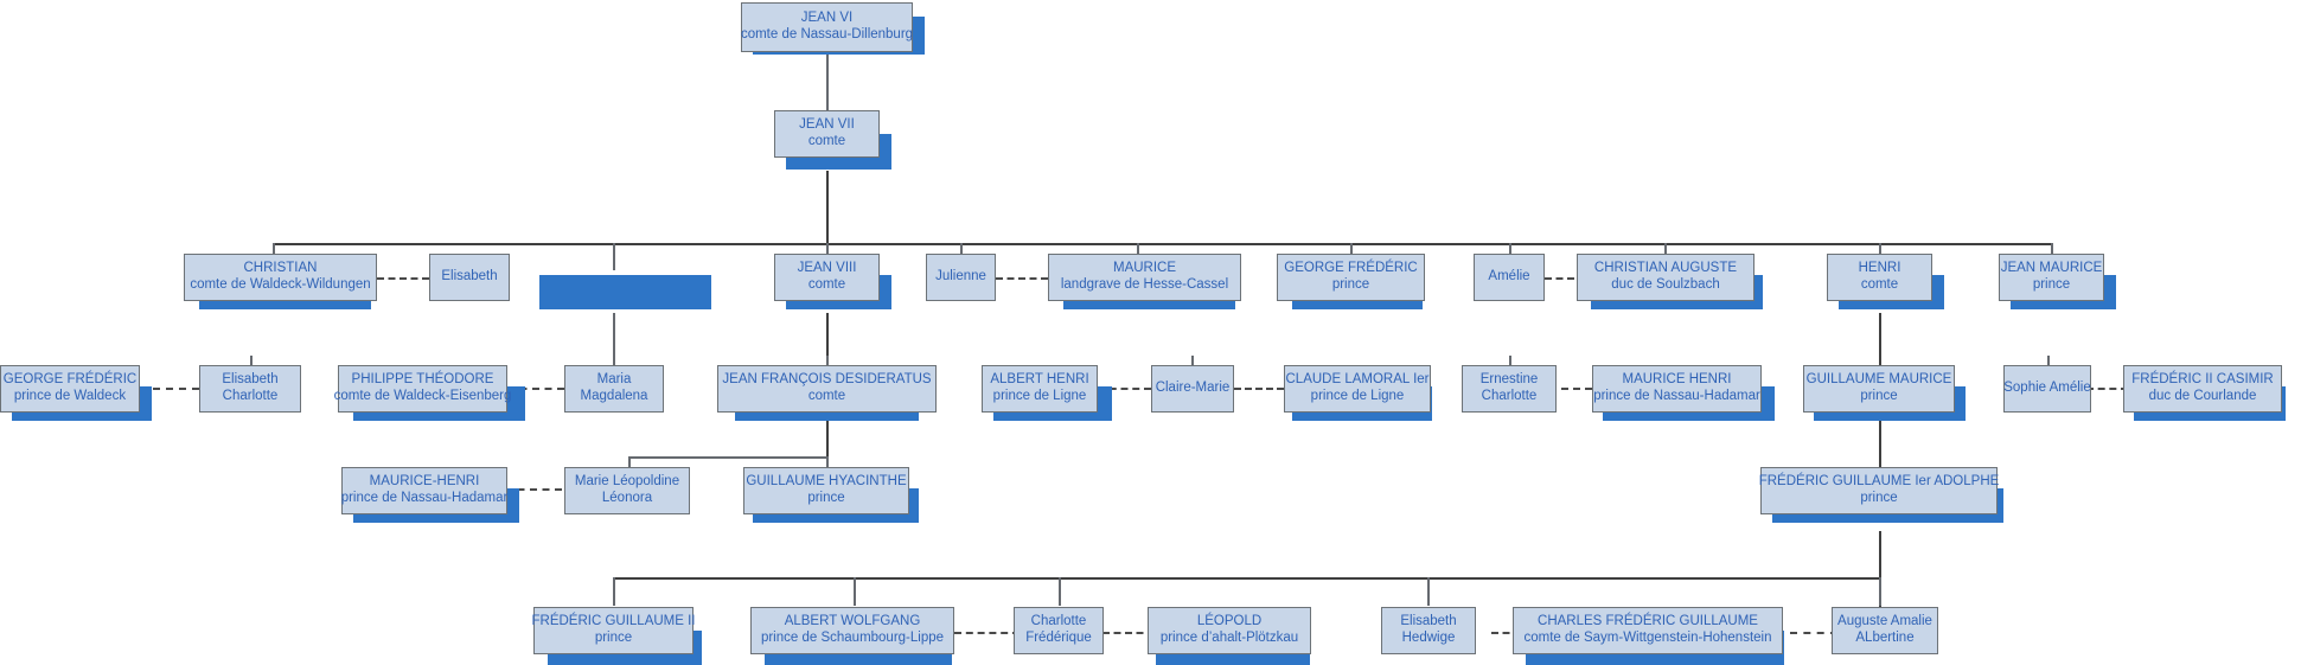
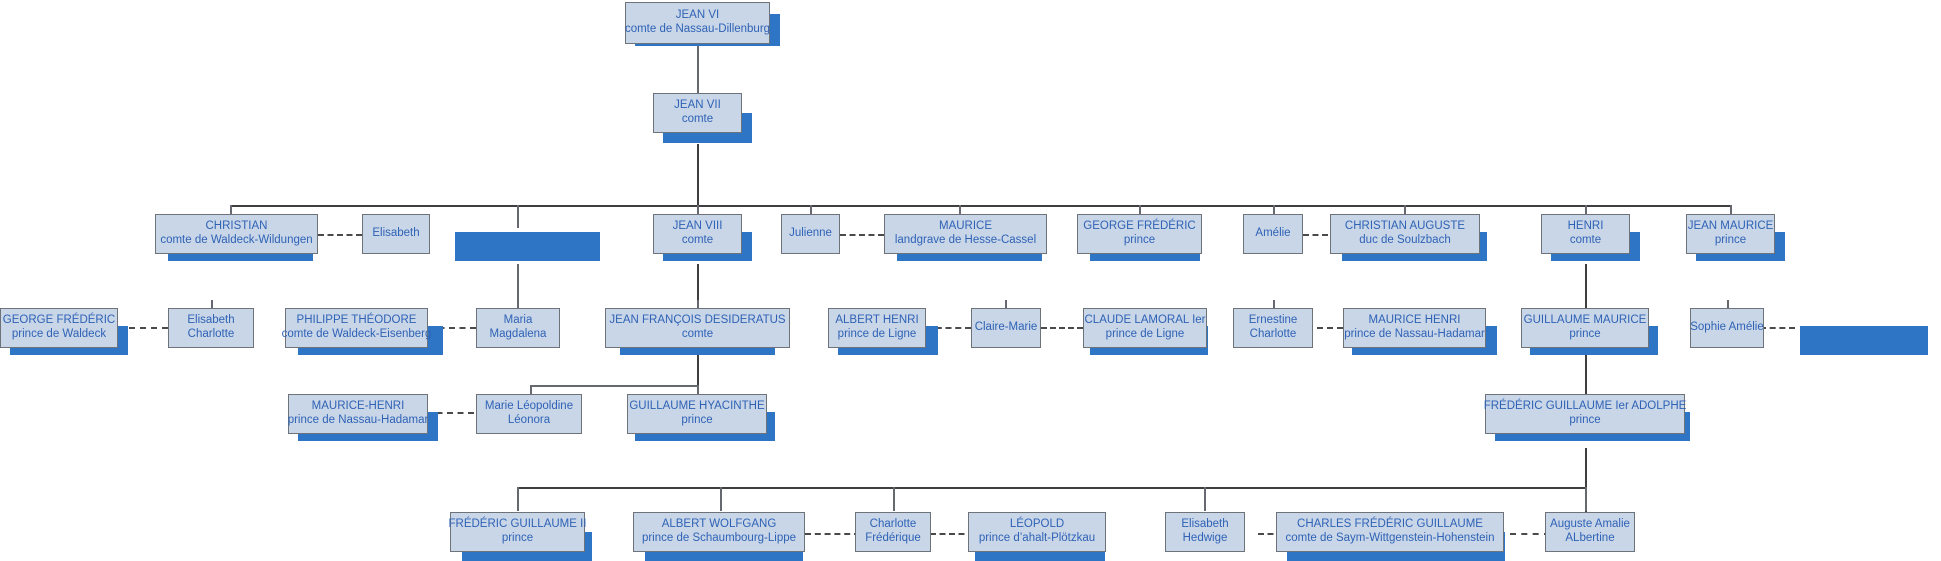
  JEAN VI
  comte de Nassau-Dillenburg
  JEAN VII
  comte
  CHRISTIAN
  comte de Waldeck-Wildungen
  Elisabeth
  JEAN VIII
  comte
  Julienne
  MAURICE
  landgrave de Hesse-Cassel
  GEORGE FRÉDÉRIC
  prince
  Amélie
  CHRISTIAN AUGUSTE
  duc de Soulzbach
  HENRI
  comte
  JEAN MAURICE
  prince
  GEORGE FRÉDÉRIC
  prince de Waldeck
  Elisabeth
  Charlotte
  PHILIPPE THÉODORE
  comte de Waldeck-Eisenberg
  Maria
  Magdalena
  JEAN FRANÇOIS DESIDERATUS
  comte
  ALBERT HENRI
  prince de Ligne
  Claire-Marie
  CLAUDE LAMORAL Ier
  prince de Ligne
  Ernestine
  Charlotte
  MAURICE HENRI
  prince de Nassau-Hadamar
  GUILLAUME MAURICE
  prince
  Sophie Amélie
- FRÉDÉRIC II CASIMIR
- duc de Courlande
  MAURICE-HENRI
  prince de Nassau-Hadamar
  Marie Léopoldine
  Léonora
  GUILLAUME HYACINTHE
  prince
  FRÉDÉRIC GUILLAUME Ier ADOLPHE
  prince
  FRÉDÉRIC GUILLAUME II
  prince
  ALBERT WOLFGANG
  prince de Schaumbourg-Lippe
  Charlotte
  Frédérique
  LÉOPOLD
  prince d’ahalt-Plötzkau
  Elisabeth
  Hedwige
  CHARLES FRÉDÉRIC GUILLAUME
  comte de Saym-Wittgenstein-Hohenstein
  Auguste Amalie
  ALbertine
